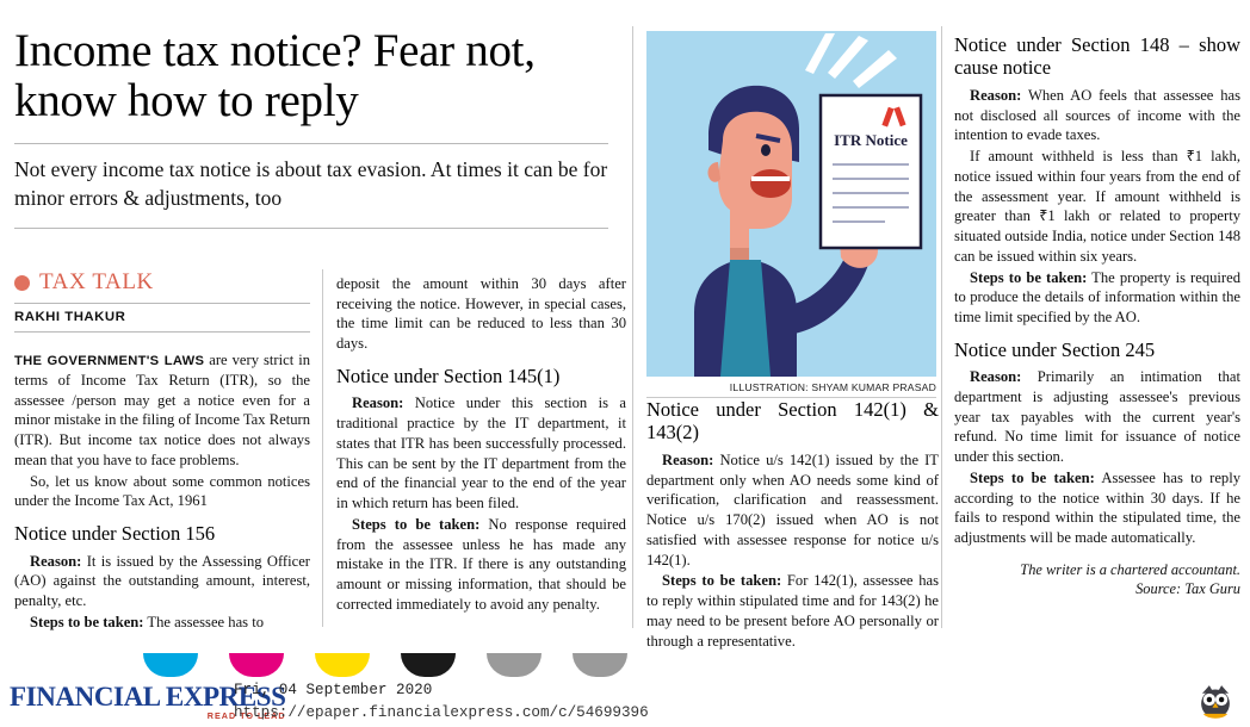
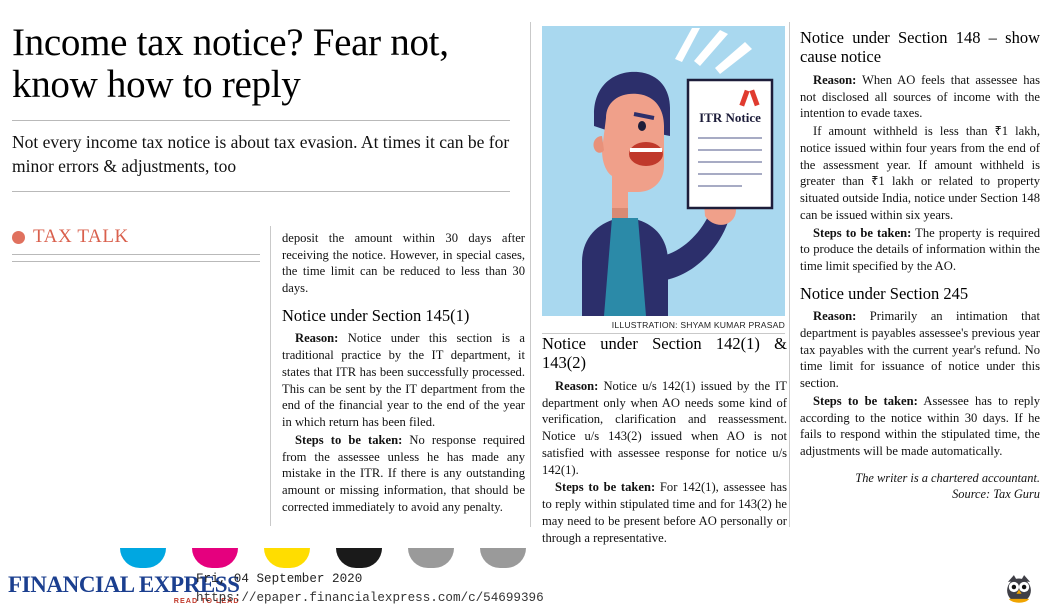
  Income tax notice? Fear not, know how to reply
  Not every income tax notice is about tax evasion. At times it can be for minor errors & adjustments, too
  TAX TALK
- RAKHI THAKUR
- THE GOVERNMENT'S LAWS are very strict in terms of Income Tax Return (ITR), so the assessee /person may get a notice even for a minor mistake in the filing of Income Tax Return (ITR). But income tax notice does not always mean that you have to face problems.
- So, let us know about some common notices under the Income Tax Act, 1961
- Notice under Section 156
- Reason: It is issued by the Assessing Officer (AO) against the outstanding amount, interest, penalty, etc.
- Steps to be taken: The assessee has to
  deposit the amount within 30 days after receiving the notice. However, in special cases, the time limit can be reduced to less than 30 days.
  Notice under Section 145(1)
  Reason: Notice under this section is a traditional practice by the IT department, it states that ITR has been successfully processed. This can be sent by the IT department from the end of the financial year to the end of the year in which return has been filed.
  Steps to be taken: No response required from the assessee unless he has made any mistake in the ITR. If there is any outstanding amount or missing information, that should be corrected immediately to avoid any penalty.
  Notice under Section 142(1) & 143(2)
- Reason: Notice u/s 142(1) issued by the IT department only when AO needs some kind of verification, clarification and reassessment. Notice u/s 170(2) issued when AO is not satisfied with assessee response for notice u/s 142(1).
+ Reason: Notice u/s 142(1) issued by the IT department only when AO needs some kind of verification, clarification and reassessment. Notice u/s 143(2) issued when AO is not satisfied with assessee response for notice u/s 142(1).
  Steps to be taken: For 142(1), assessee has to reply within stipulated time and for 143(2) he may need to be present before AO personally or through a representative.
  Notice under Section 148 – show cause notice
  Reason: When AO feels that assessee has not disclosed all sources of income with the intention to evade taxes.
  If amount withheld is less than ₹1 lakh, notice issued within four years from the end of the assessment year. If amount withheld is greater than ₹1 lakh or related to property situated outside India, notice under Section 148 can be issued within six years.
  Steps to be taken: The property is required to produce the details of information within the time limit specified by the AO.
  Notice under Section 245
- Reason: Primarily an intimation that department is adjusting assessee's previous year tax payables with the current year's refund. No time limit for issuance of notice under this section.
+ Reason: Primarily an intimation that department is payables assessee's previous year tax payables with the current year's refund. No time limit for issuance of notice under this section.
  Steps to be taken: Assessee has to reply according to the notice within 30 days. If he fails to respond within the stipulated time, the adjustments will be made automatically.
  The writer is a chartered accountant.
  Source: Tax Guru
  ITR Notice
  ILLUSTRATION: SHYAM KUMAR PRASAD
  FINANCIAL EXPRESS
  READ TO LEAD
  Fri, 04 September 2020
  https://epaper.financialexpress.com/c/54699396
